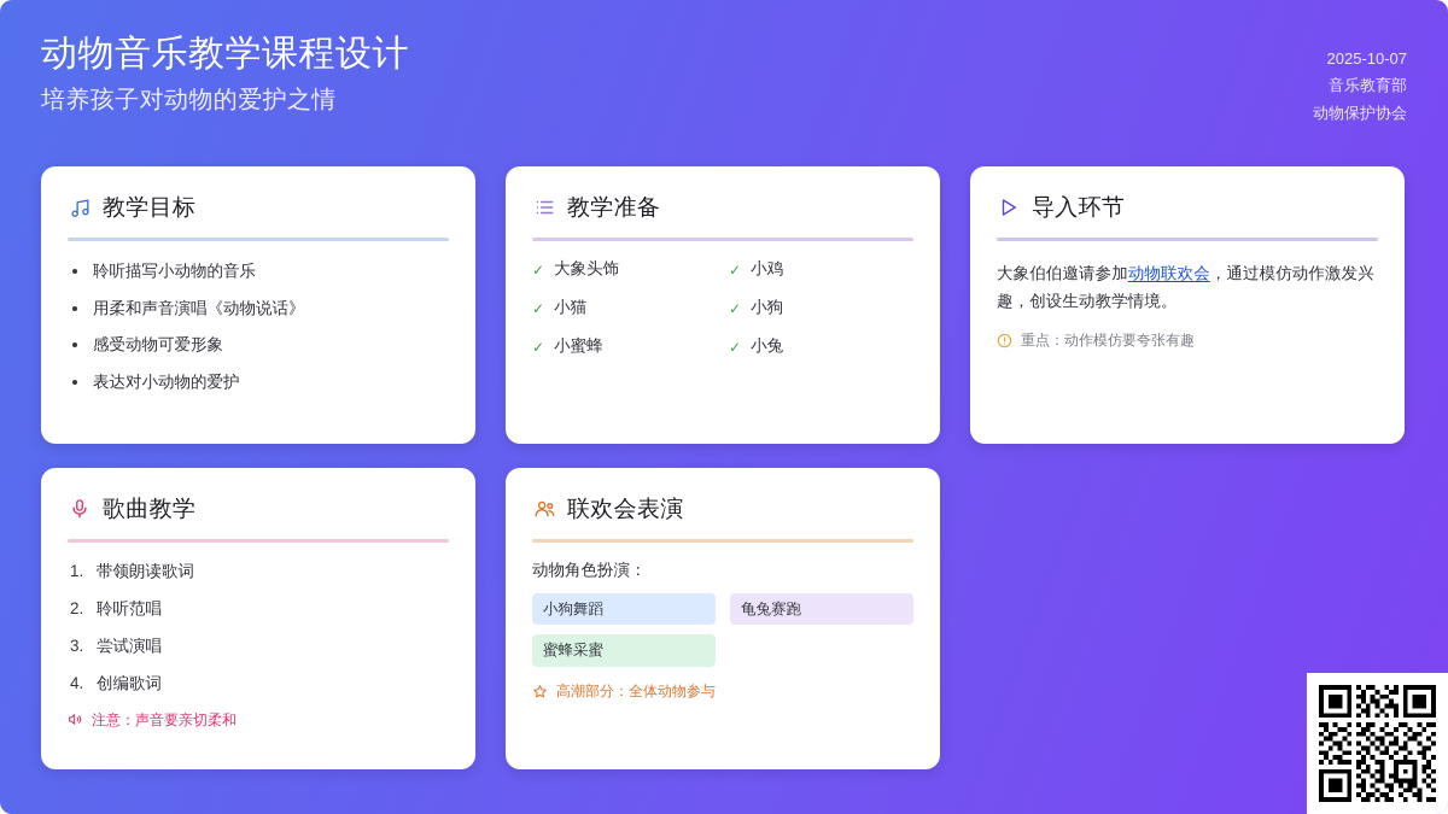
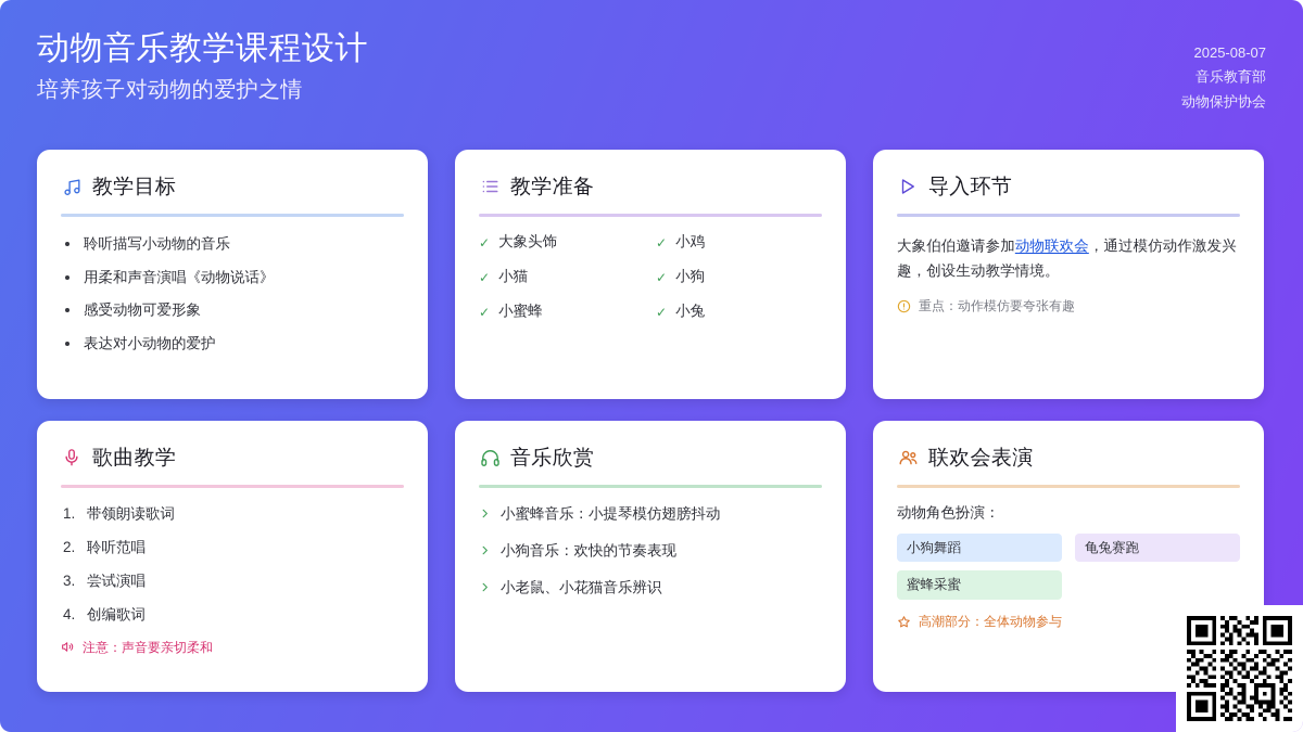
  动物音乐教学课程设计
  培养孩子对动物的爱护之情
- 2025-10-07
+ 2025-08-07
  音乐教育部
  动物保护协会
  教学目标
  聆听描写小动物的音乐
  用柔和声音演唱《动物说话》
  感受动物可爱形象
  表达对小动物的爱护
  教学准备
  ✓
  大象头饰
  ✓
  小鸡
  ✓
  小猫
  ✓
  小狗
  ✓
  小蜜蜂
  ✓
  小兔
  导入环节
  大象伯伯邀请参加动物联欢会，通过模仿动作激发兴趣，创设生动教学情境。
  重点：动作模仿要夸张有趣
  歌曲教学
  带领朗读歌词
  聆听范唱
  尝试演唱
  创编歌词
  注意：声音要亲切柔和
+ 音乐欣赏
+ 小蜜蜂音乐：小提琴模仿翅膀抖动
+ 小狗音乐：欢快的节奏表现
+ 小老鼠、小花猫音乐辨识
  联欢会表演
  动物角色扮演：
  小狗舞蹈
  龟兔赛跑
  蜜蜂采蜜
  高潮部分：全体动物参与
